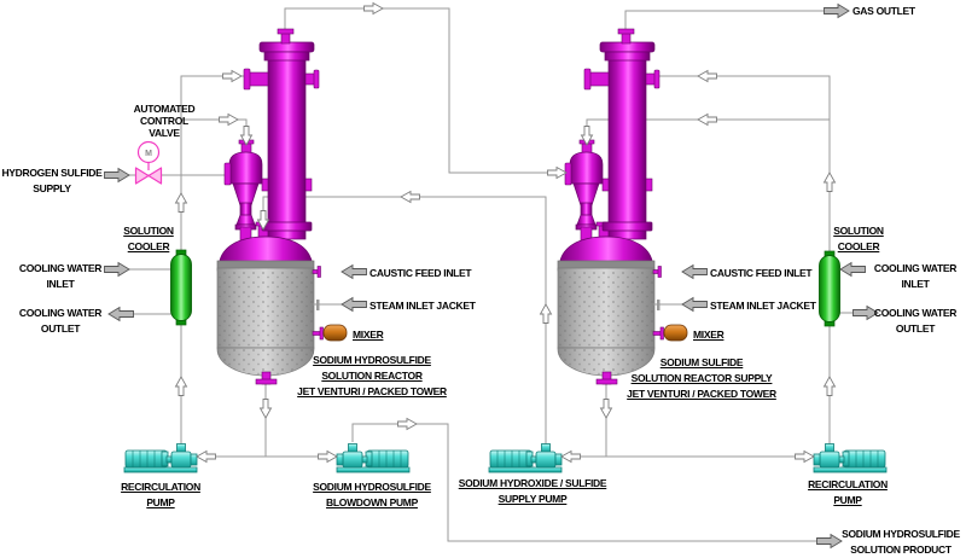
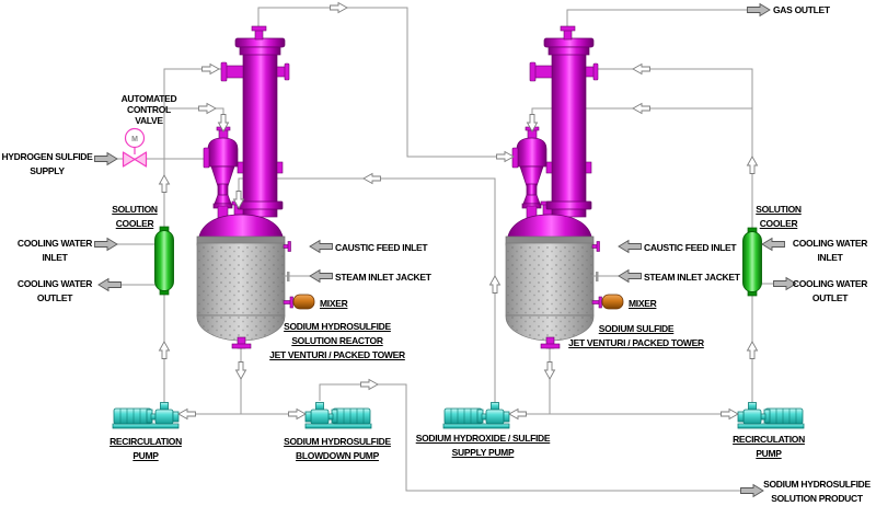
  GAS OUTLET
  HYDROGEN SULFIDE
  SUPPLY
  AUTOMATED
  CONTROL
  VALVE
  SOLUTION
  COOLER
  COOLING WATER
  INLET
  COOLING WATER
  OUTLET
  CAUSTIC FEED INLET
  STEAM INLET JACKET
  MIXER
  SODIUM HYDROSULFIDE
  SOLUTION REACTOR
  JET VENTURI / PACKED TOWER
  RECIRCULATION
  PUMP
  SODIUM HYDROSULFIDE
  BLOWDOWN PUMP
  SODIUM HYDROXIDE / SULFIDE
  SUPPLY PUMP
  CAUSTIC FEED INLET
  STEAM INLET JACKET
  MIXER
  SODIUM SULFIDE
- SOLUTION REACTOR SUPPLY
  JET VENTURI / PACKED TOWER
  SOLUTION
  COOLER
  COOLING WATER
  INLET
  COOLING WATER
  OUTLET
  RECIRCULATION
  PUMP
  SODIUM HYDROSULFIDE
  SOLUTION PRODUCT
